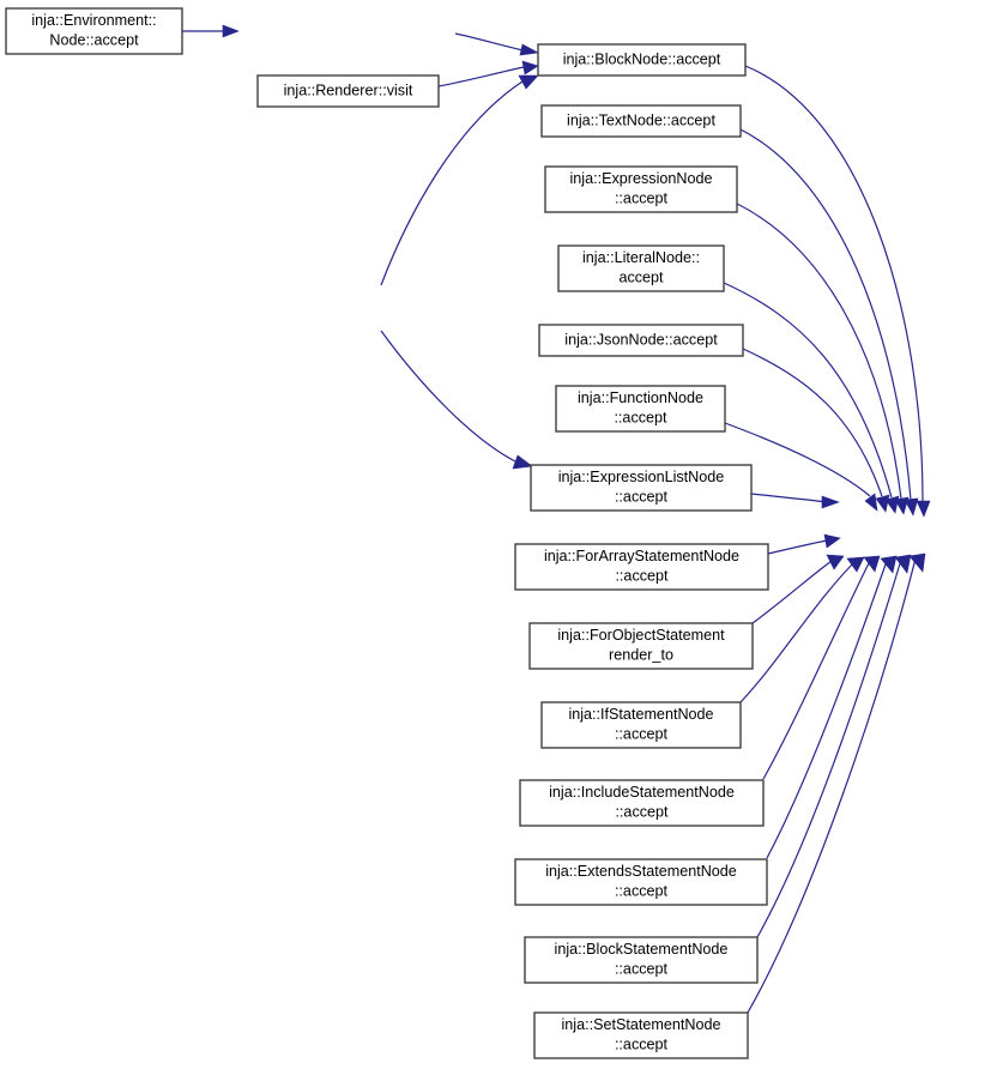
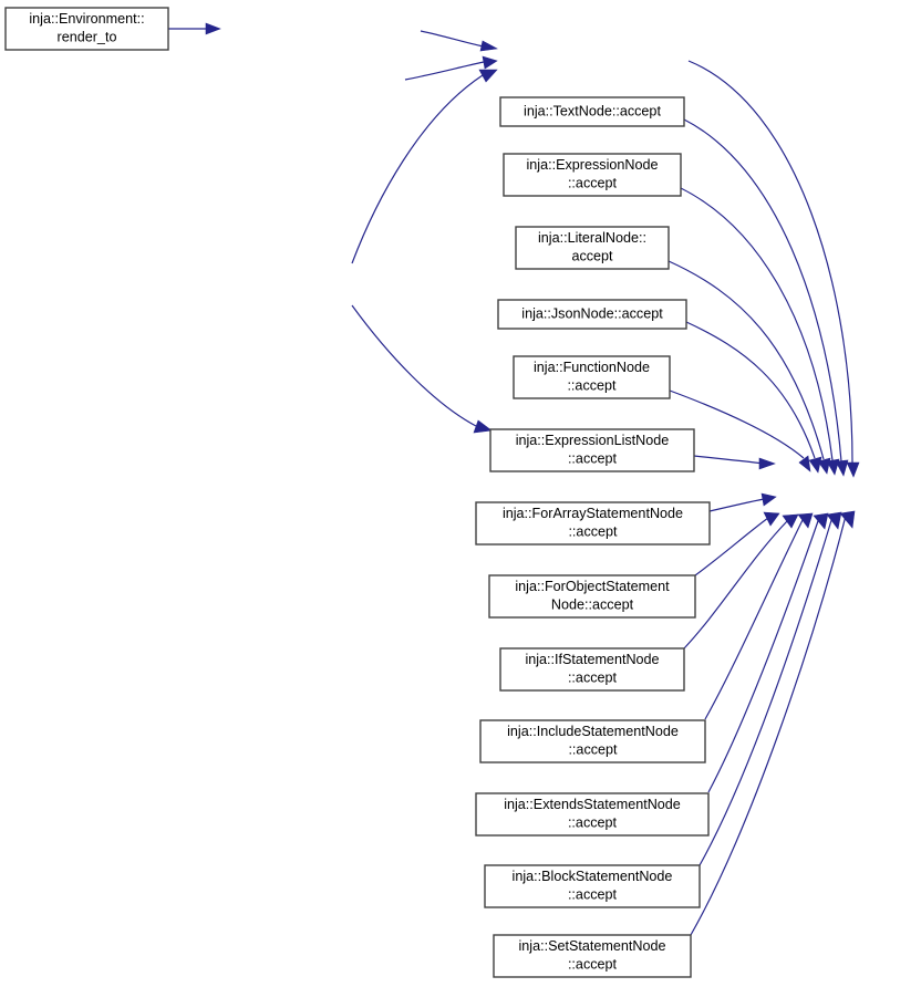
  inja::Environment::
- Node::accept
+ render_to
- inja::Renderer::visit
- inja::BlockNode::accept
  inja::TextNode::accept
  inja::ExpressionNode
  ::accept
  inja::LiteralNode::
  accept
  inja::JsonNode::accept
  inja::FunctionNode
  ::accept
  inja::ExpressionListNode
  ::accept
  inja::ForArrayStatementNode
  ::accept
  inja::ForObjectStatement
- render_to
+ Node::accept
  inja::IfStatementNode
  ::accept
  inja::IncludeStatementNode
  ::accept
  inja::ExtendsStatementNode
  ::accept
  inja::BlockStatementNode
  ::accept
  inja::SetStatementNode
  ::accept
